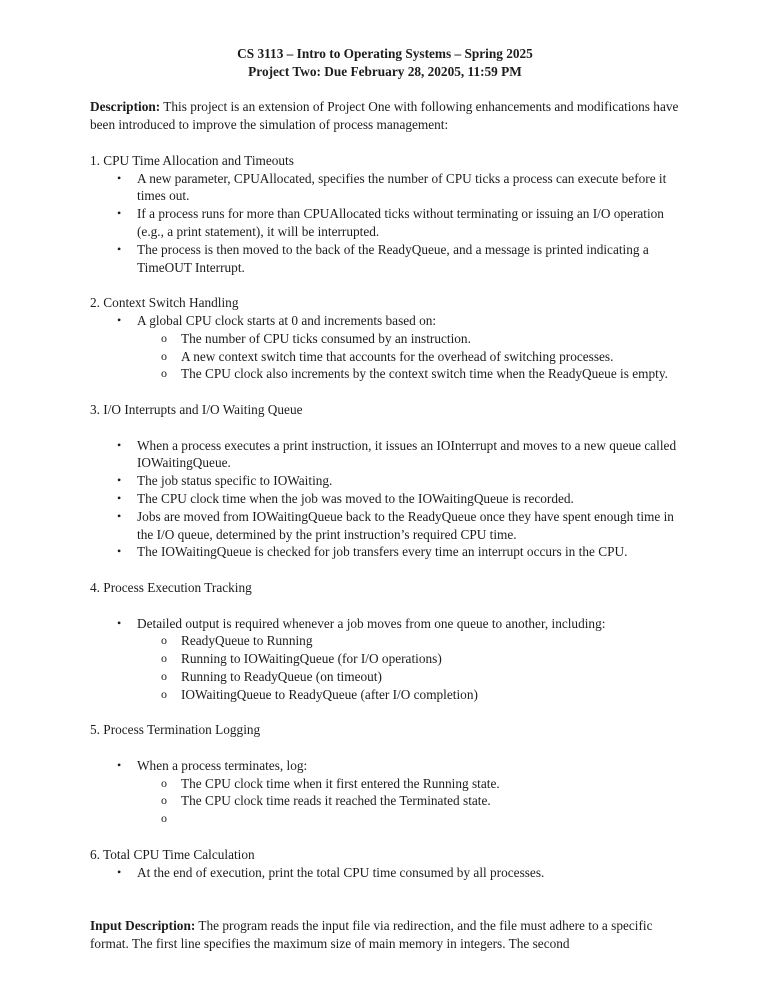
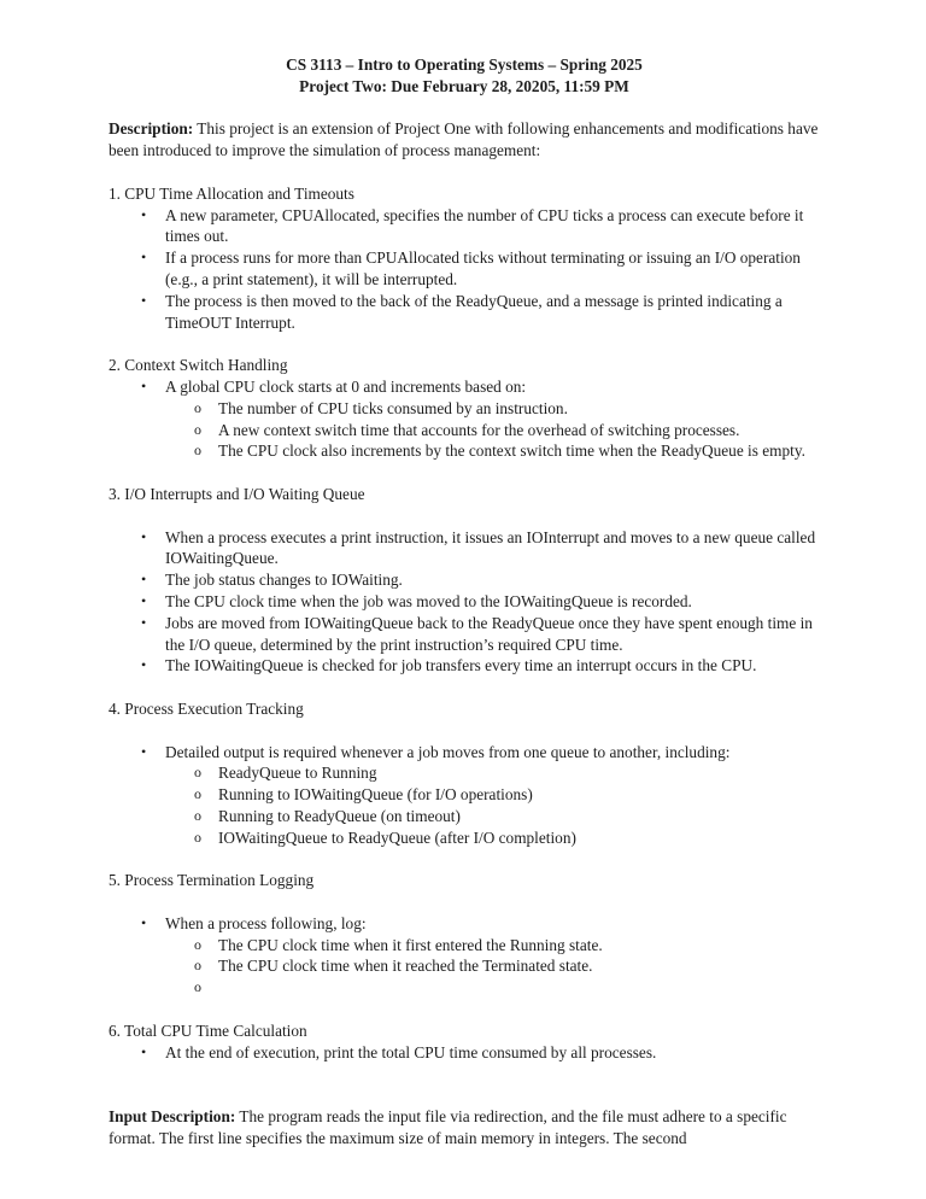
  CS 3113 – Intro to Operating Systems – Spring 2025
  Project Two: Due February 28, 20205, 11:59 PM
  Description: This project is an extension of Project One with following enhancements and modifications have been introduced to improve the simulation of process management:
  1. CPU Time Allocation and Timeouts
  •
  A new parameter, CPUAllocated, specifies the number of CPU ticks a process can execute before it times out.
  •
  If a process runs for more than CPUAllocated ticks without terminating or issuing an I/O operation (e.g., a print statement), it will be interrupted.
  •
  The process is then moved to the back of the ReadyQueue, and a message is printed indicating a TimeOUT Interrupt.
  2. Context Switch Handling
  •
  A global CPU clock starts at 0 and increments based on:
  o
  The number of CPU ticks consumed by an instruction.
  o
  A new context switch time that accounts for the overhead of switching processes.
  o
  The CPU clock also increments by the context switch time when the ReadyQueue is empty.
  3. I/O Interrupts and I/O Waiting Queue
  •
  When a process executes a print instruction, it issues an IOInterrupt and moves to a new queue called IOWaitingQueue.
  •
- The job status specific to IOWaiting.
+ The job status changes to IOWaiting.
  •
  The CPU clock time when the job was moved to the IOWaitingQueue is recorded.
  •
  Jobs are moved from IOWaitingQueue back to the ReadyQueue once they have spent enough time in the I/O queue, determined by the print instruction’s required CPU time.
  •
  The IOWaitingQueue is checked for job transfers every time an interrupt occurs in the CPU.
  4. Process Execution Tracking
  •
  Detailed output is required whenever a job moves from one queue to another, including:
  o
  ReadyQueue to Running
  o
  Running to IOWaitingQueue (for I/O operations)
  o
  Running to ReadyQueue (on timeout)
  o
  IOWaitingQueue to ReadyQueue (after I/O completion)
  5. Process Termination Logging
  •
- When a process terminates, log:
+ When a process following, log:
  o
  The CPU clock time when it first entered the Running state.
  o
- The CPU clock time reads it reached the Terminated state.
+ The CPU clock time when it reached the Terminated state.
  o
  6. Total CPU Time Calculation
  •
  At the end of execution, print the total CPU time consumed by all processes.
  Input Description: The program reads the input file via redirection, and the file must adhere to a specific format. The first line specifies the maximum size of main memory in integers. The second
